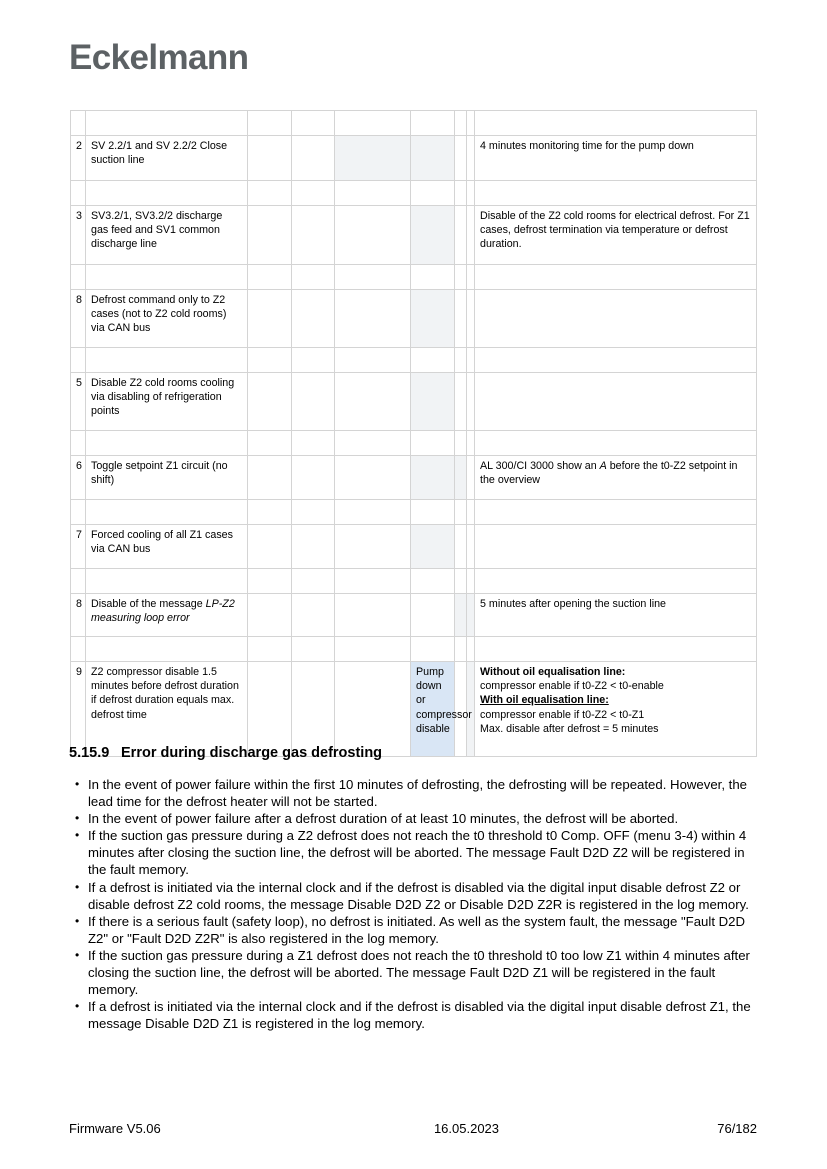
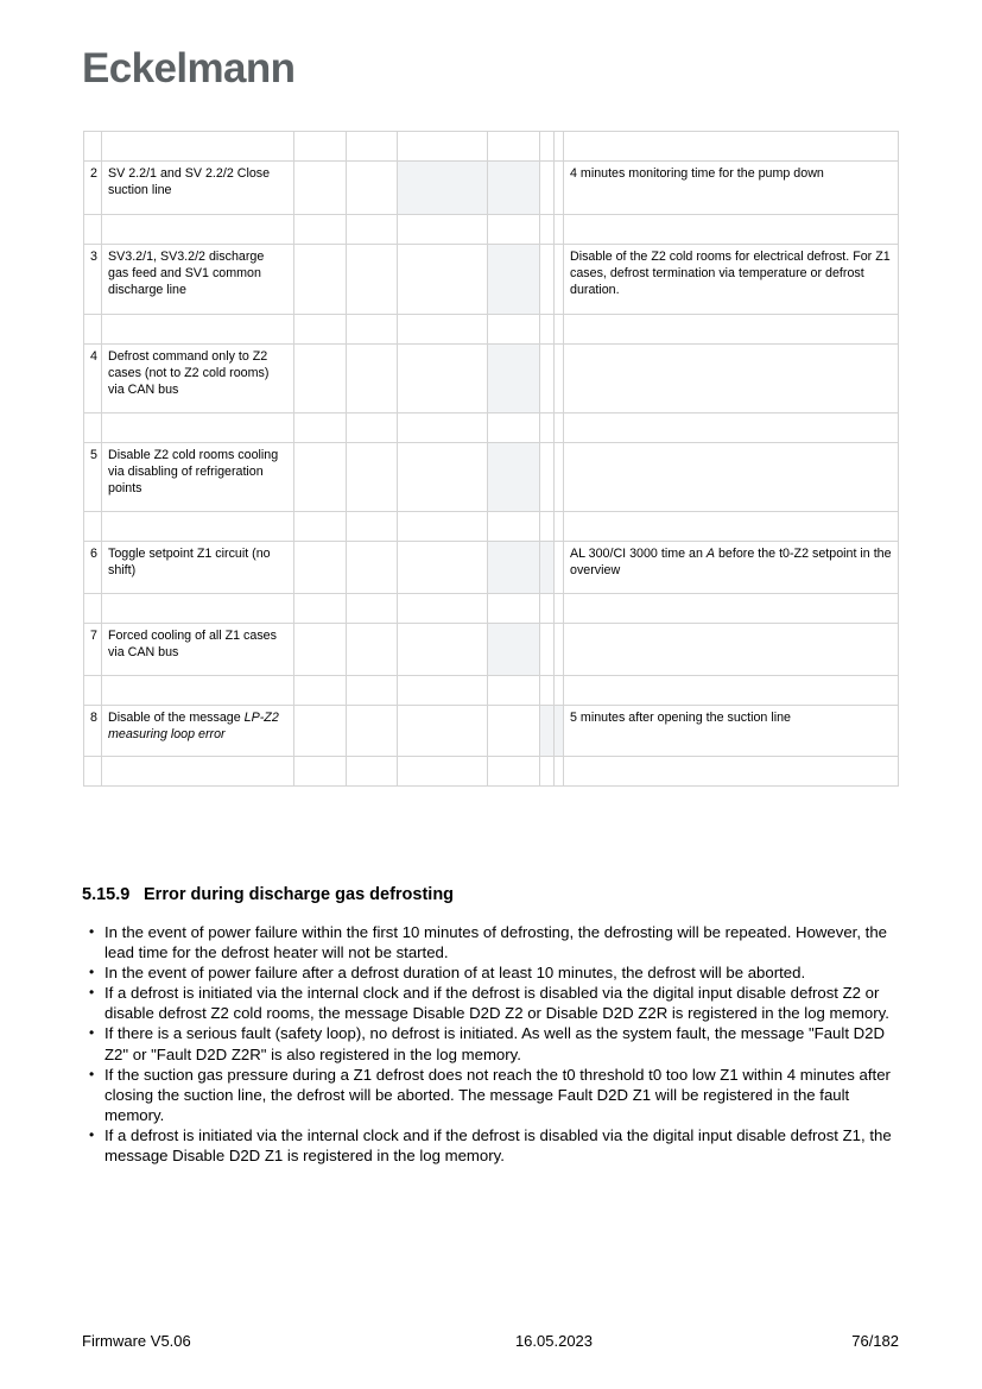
  Eckelmann
  2	SV 2.2/1 and SV 2.2/2 Close suction line							4 minutes monitoring time for the pump down
  3	SV3.2/1, SV3.2/2 discharge gas feed and SV1 common discharge line							Disable of the Z2 cold rooms for electrical defrost. For Z1 cases, defrost termination via temperature or defrost duration.
- 8	Defrost command only to Z2 cases (not to Z2 cold rooms) via CAN bus
+ 4	Defrost command only to Z2 cases (not to Z2 cold rooms) via CAN bus
  5	Disable Z2 cold rooms cooling via disabling of refrigeration points
- 6	Toggle setpoint Z1 circuit (no shift)							AL 300/CI 3000 show an A before the t0-Z2 setpoint in the overview
+ 6	Toggle setpoint Z1 circuit (no shift)							AL 300/CI 3000 time an A before the t0-Z2 setpoint in the overview
  7	Forced cooling of all Z1 cases via CAN bus
  8	Disable of the message LP-Z2 measuring loop error							5 minutes after opening the suction line
- 9	Z2 compressor disable 1.5 minutes before defrost duration if defrost duration equals max. defrost time				Pump down or compressor disable			Without oil equalisation line: compressor enable if t0-Z2 < t0-enable With oil equalisation line: compressor enable if t0-Z2 < t0-Z1 Max. disable after defrost = 5 minutes
  5.15.9 Error during discharge gas defrosting
  In the event of power failure within the first 10 minutes of defrosting, the defrosting will be repeated. However, the lead time for the defrost heater will not be started.
  In the event of power failure after a defrost duration of at least 10 minutes, the defrost will be aborted.
- If the suction gas pressure during a Z2 defrost does not reach the t0 threshold t0 Comp. OFF (menu 3-4) within 4 minutes after closing the suction line, the defrost will be aborted. The message Fault D2D Z2 will be registered in the fault memory.
  If a defrost is initiated via the internal clock and if the defrost is disabled via the digital input disable defrost Z2 or disable defrost Z2 cold rooms, the message Disable D2D Z2 or Disable D2D Z2R is registered in the log memory.
  If there is a serious fault (safety loop), no defrost is initiated. As well as the system fault, the message "Fault D2D Z2" or "Fault D2D Z2R" is also registered in the log memory.
  If the suction gas pressure during a Z1 defrost does not reach the t0 threshold t0 too low Z1 within 4 minutes after closing the suction line, the defrost will be aborted. The message Fault D2D Z1 will be registered in the fault memory.
  If a defrost is initiated via the internal clock and if the defrost is disabled via the digital input disable defrost Z1, the message Disable D2D Z1 is registered in the log memory.
  Firmware V5.06
  16.05.2023
  76/182
